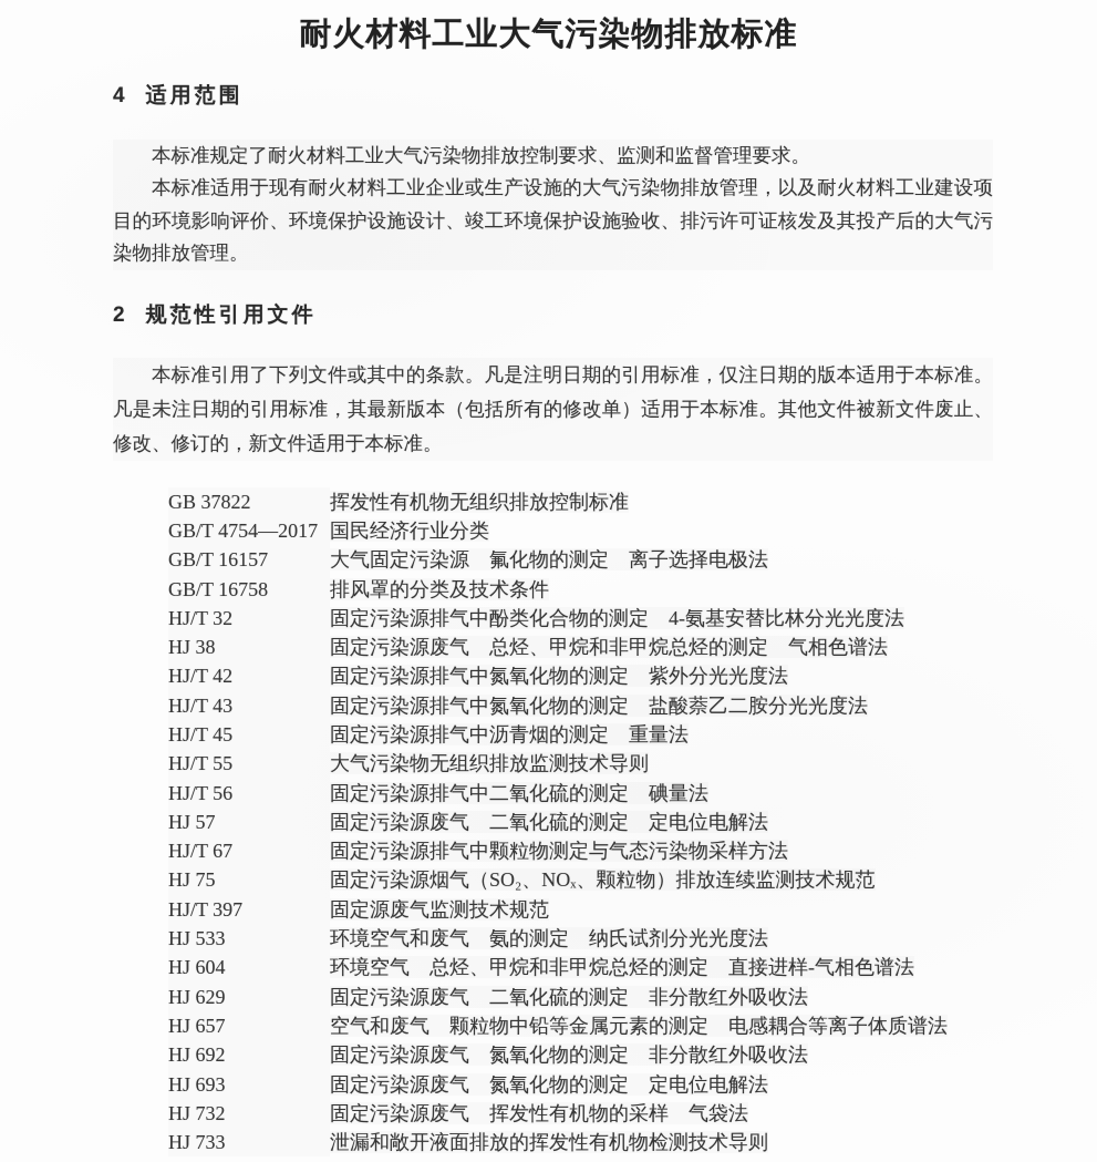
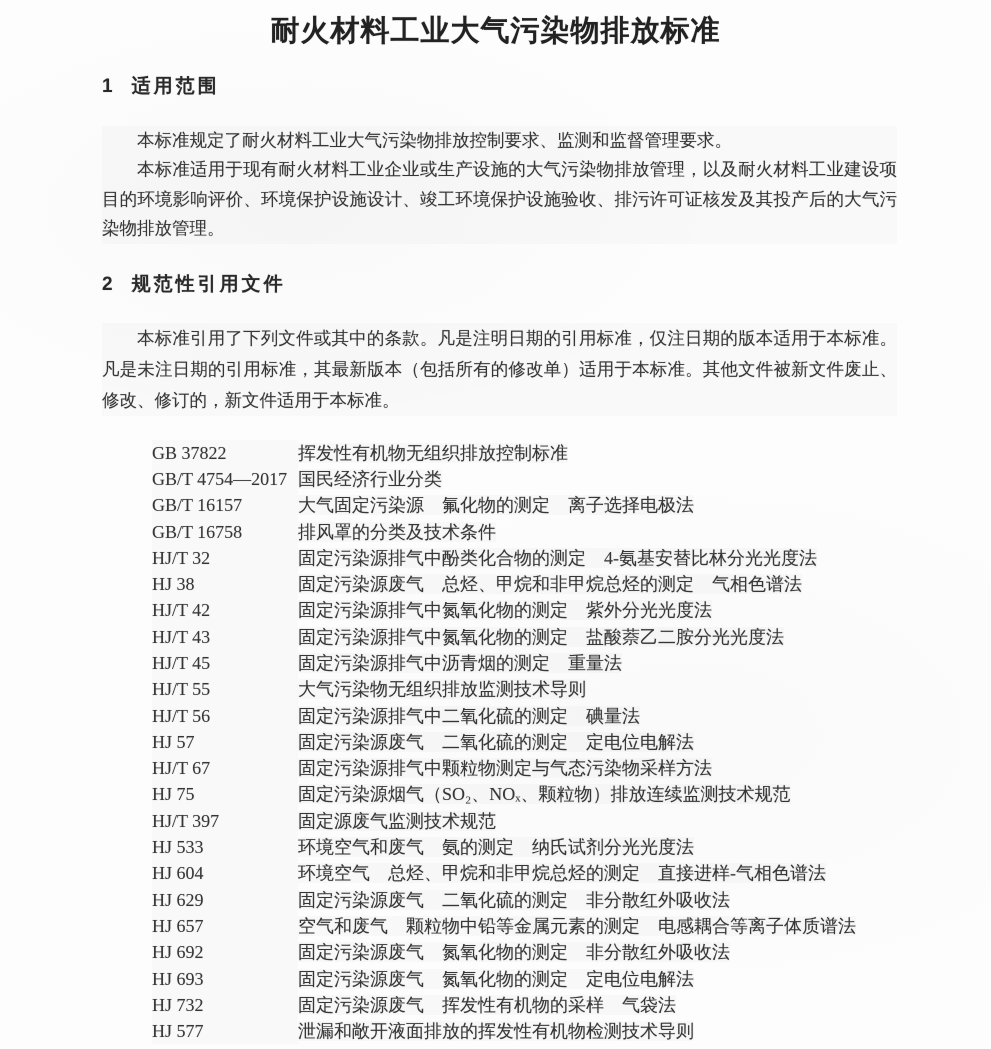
  耐火材料工业大气污染物排放标准
- 4 适用范围
+ 1 适用范围
  本标准规定了耐火材料工业大气污染物排放控制要求、监测和监督管理要求。
  本标准适用于现有耐火材料工业企业或生产设施的大气污染物排放管理，以及耐火材料工业建设项
  目的环境影响评价、环境保护设施设计、竣工环境保护设施验收、排污许可证核发及其投产后的大气污
  染物排放管理。
  2 规范性引用文件
  本标准引用了下列文件或其中的条款。凡是注明日期的引用标准，仅注日期的版本适用于本标准。
  凡是未注日期的引用标准，其最新版本（包括所有的修改单）适用于本标准。其他文件被新文件废止、
  修改、修订的，新文件适用于本标准。
  GB 37822
  挥发性有机物无组织排放控制标准
  GB/T 4754—2017
  国民经济行业分类
  GB/T 16157
  大气固定污染源 氟化物的测定 离子选择电极法
  GB/T 16758
  排风罩的分类及技术条件
  HJ/T 32
  固定污染源排气中酚类化合物的测定 4-氨基安替比林分光光度法
  HJ 38
  固定污染源废气 总烃、甲烷和非甲烷总烃的测定 气相色谱法
  HJ/T 42
  固定污染源排气中氮氧化物的测定 紫外分光光度法
  HJ/T 43
  固定污染源排气中氮氧化物的测定 盐酸萘乙二胺分光光度法
  HJ/T 45
  固定污染源排气中沥青烟的测定 重量法
  HJ/T 55
  大气污染物无组织排放监测技术导则
  HJ/T 56
  固定污染源排气中二氧化硫的测定 碘量法
  HJ 57
  固定污染源废气 二氧化硫的测定 定电位电解法
  HJ/T 67
  固定污染源排气中颗粒物测定与气态污染物采样方法
  HJ 75
  固定污染源烟气（SO₂、NOₓ、颗粒物）排放连续监测技术规范
  HJ/T 397
  固定源废气监测技术规范
  HJ 533
  环境空气和废气 氨的测定 纳氏试剂分光光度法
  HJ 604
  环境空气 总烃、甲烷和非甲烷总烃的测定 直接进样-气相色谱法
  HJ 629
  固定污染源废气 二氧化硫的测定 非分散红外吸收法
  HJ 657
  空气和废气 颗粒物中铅等金属元素的测定 电感耦合等离子体质谱法
  HJ 692
  固定污染源废气 氮氧化物的测定 非分散红外吸收法
  HJ 693
  固定污染源废气 氮氧化物的测定 定电位电解法
  HJ 732
  固定污染源废气 挥发性有机物的采样 气袋法
- HJ 733
+ HJ 577
  泄漏和敞开液面排放的挥发性有机物检测技术导则
